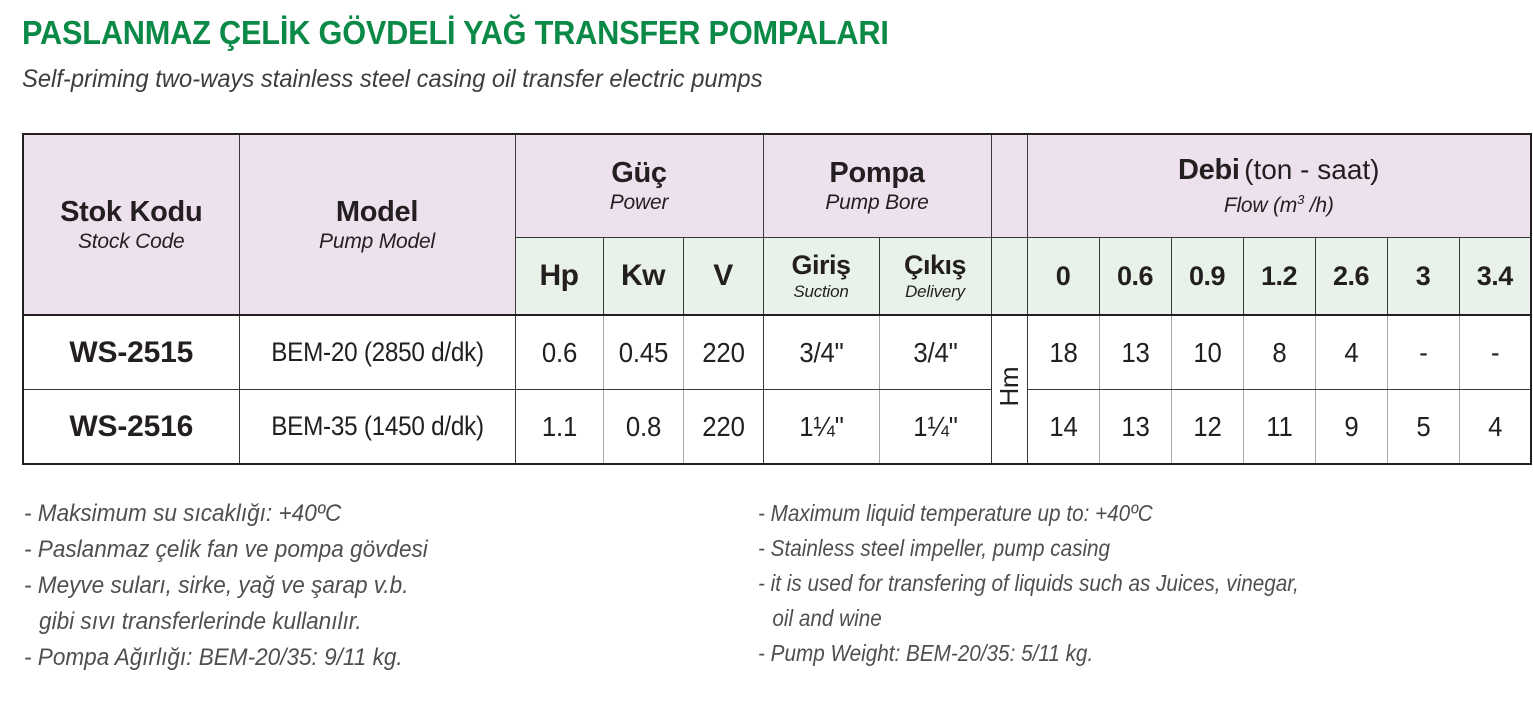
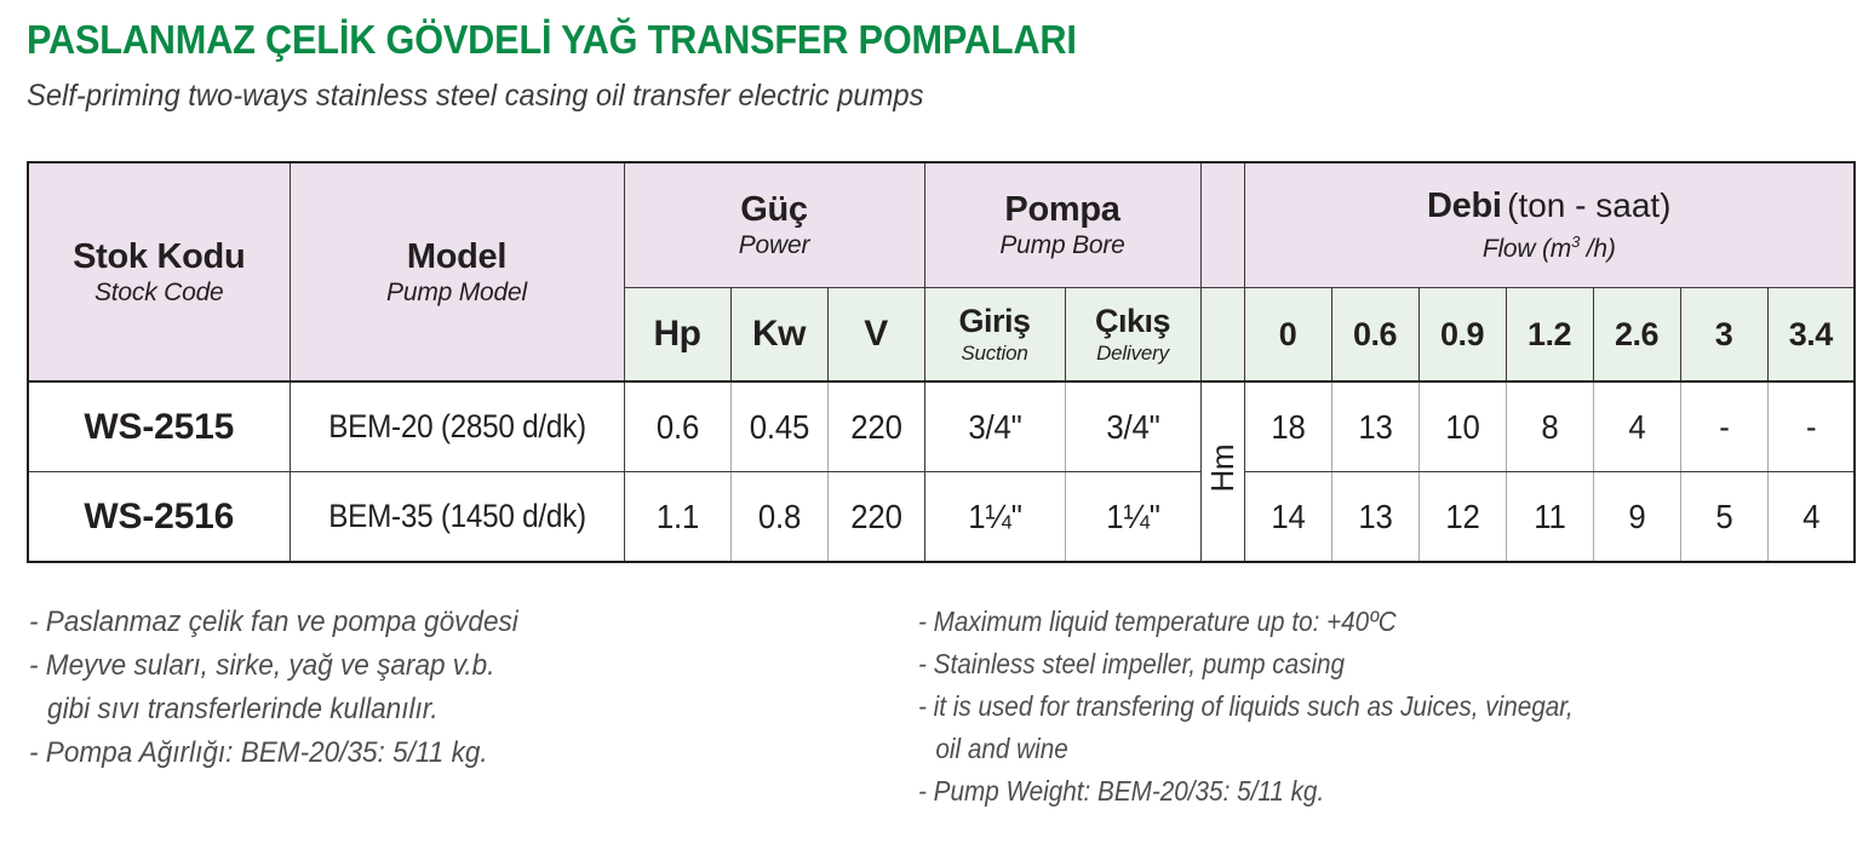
  PASLANMAZ ÇELİK GÖVDELİ YAĞ TRANSFER POMPALARI
  Self-priming two-ways stainless steel casing oil transfer electric pumps
  Stok Kodu Stock Code	Model Pump Model	Güç Power	Pompa Pump Bore		Debi (ton - saat) Flow (m3 /h)
  Hp	Kw	V	Giriş Suction	Çıkış Delivery		0	0.6	0.9	1.2	2.6	3	3.4
  WS-2516	BEM-35 (1450 d/dk)	1.1	0.8	220	1¼"	1¼"	14	13	12	11	9	5	4
- - Maksimum su sıcaklığı: +40ºC
  - Paslanmaz çelik fan ve pompa gövdesi
  - Meyve suları, sirke, yağ ve şarap v.b.
  gibi sıvı transferlerinde kullanılır.
- - Pompa Ağırlığı: BEM-20/35: 9/11 kg.
+ - Pompa Ağırlığı: BEM-20/35: 5/11 kg.
  - Maximum liquid temperature up to: +40ºC
  - Stainless steel impeller, pump casing
  - it is used for transfering of liquids such as Juices, vinegar,
  oil and wine
  - Pump Weight: BEM-20/35: 5/11 kg.
